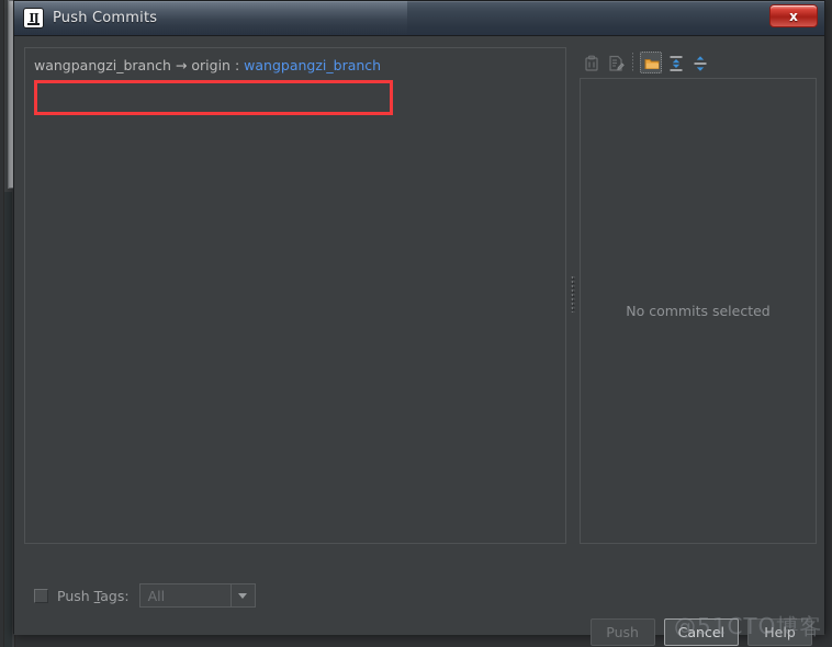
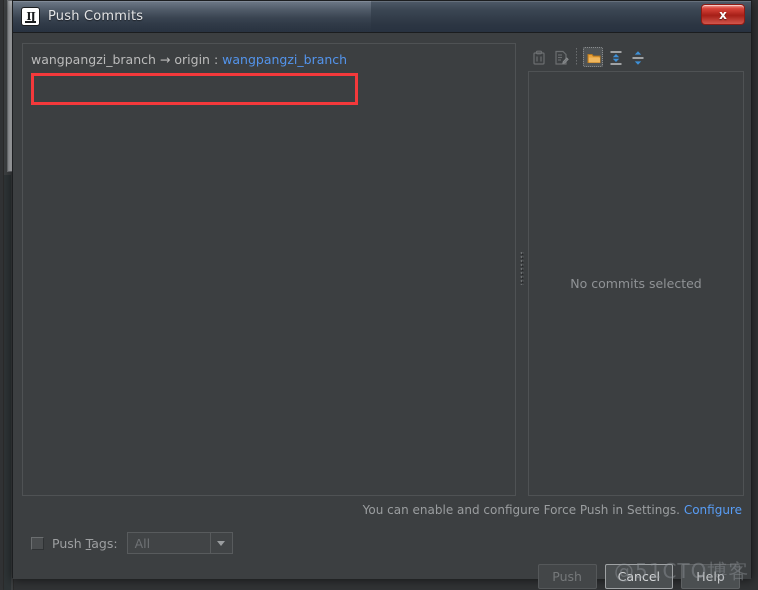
  IJ
  x
  wangpangzi_branch → origin : wangpangzi_branch
  No commits selected
+ You can enable and configure Force Push in Settings. Configure
  Push Tags:
  All
  Push
  Cancel
  Help
  @51CTO博客
